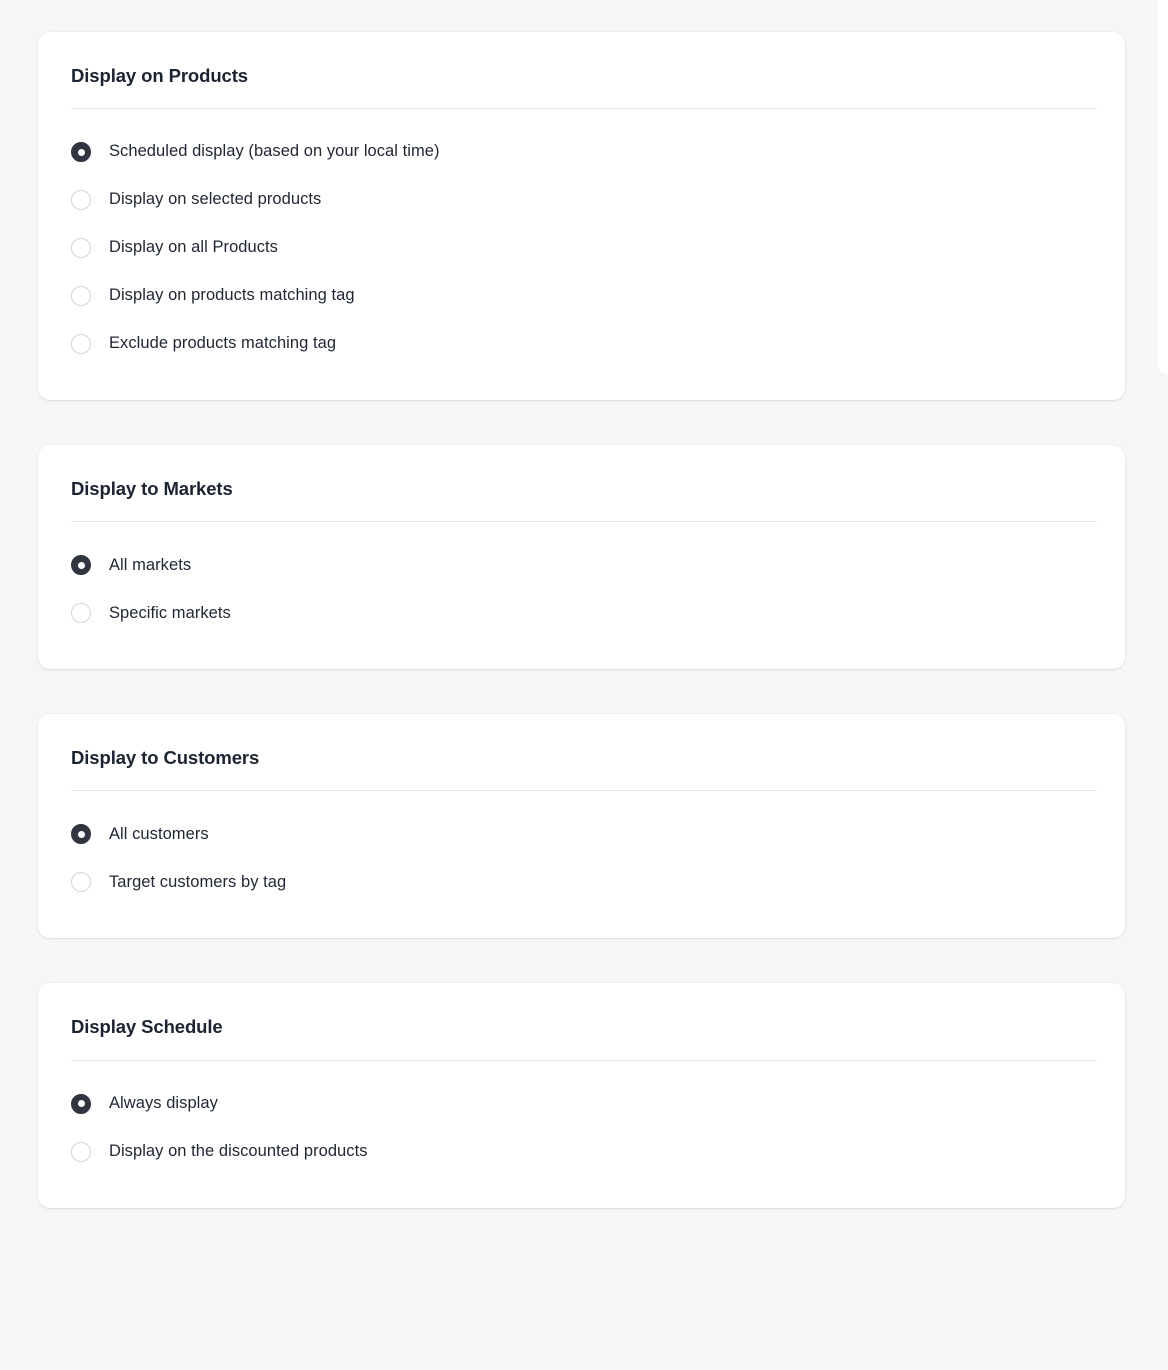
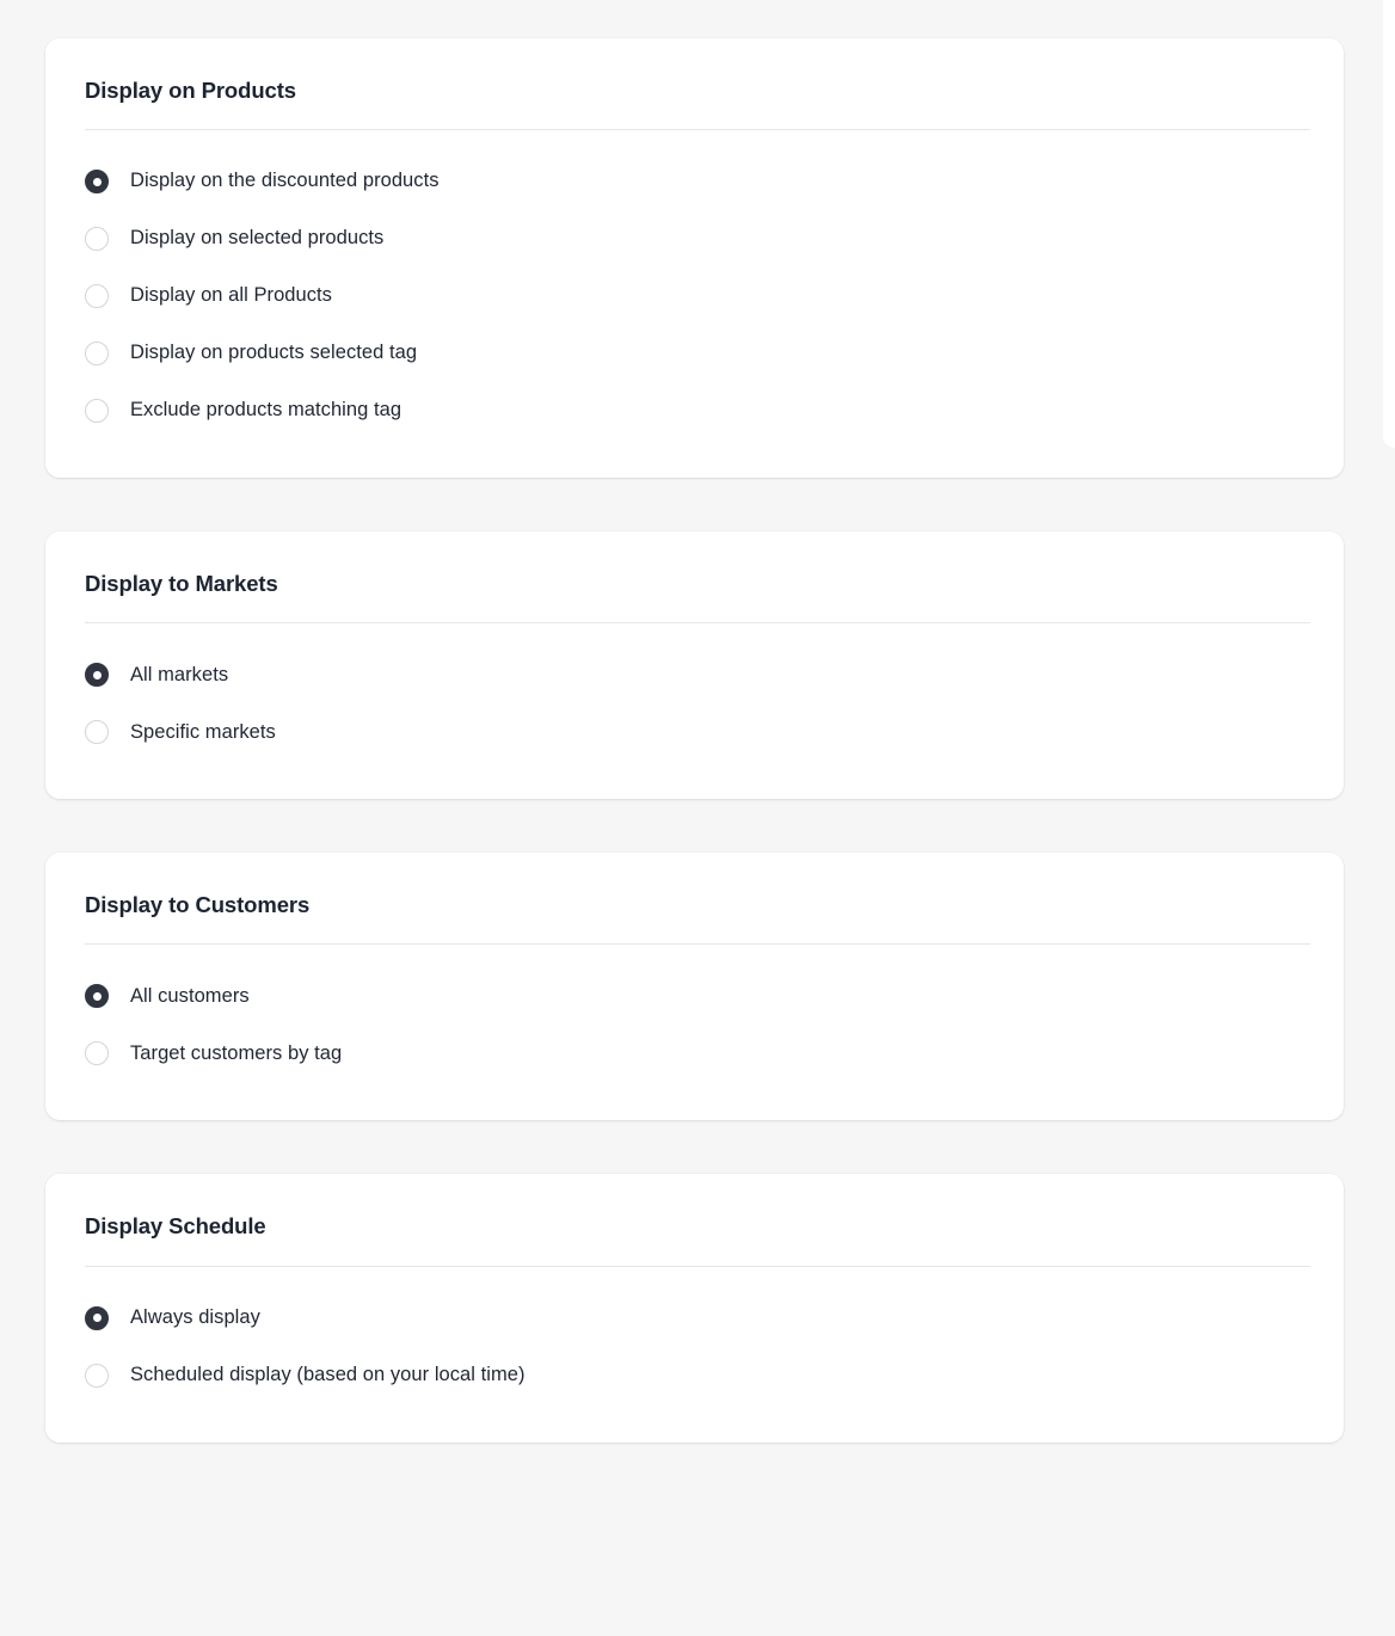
  Display on Products
- Scheduled display (based on your local time)
+ Display on the discounted products
  Display on selected products
  Display on all Products
- Display on products matching tag
+ Display on products selected tag
  Exclude products matching tag
  Display to Markets
  All markets
  Specific markets
  Display to Customers
  All customers
  Target customers by tag
  Display Schedule
  Always display
- Display on the discounted products
+ Scheduled display (based on your local time)
